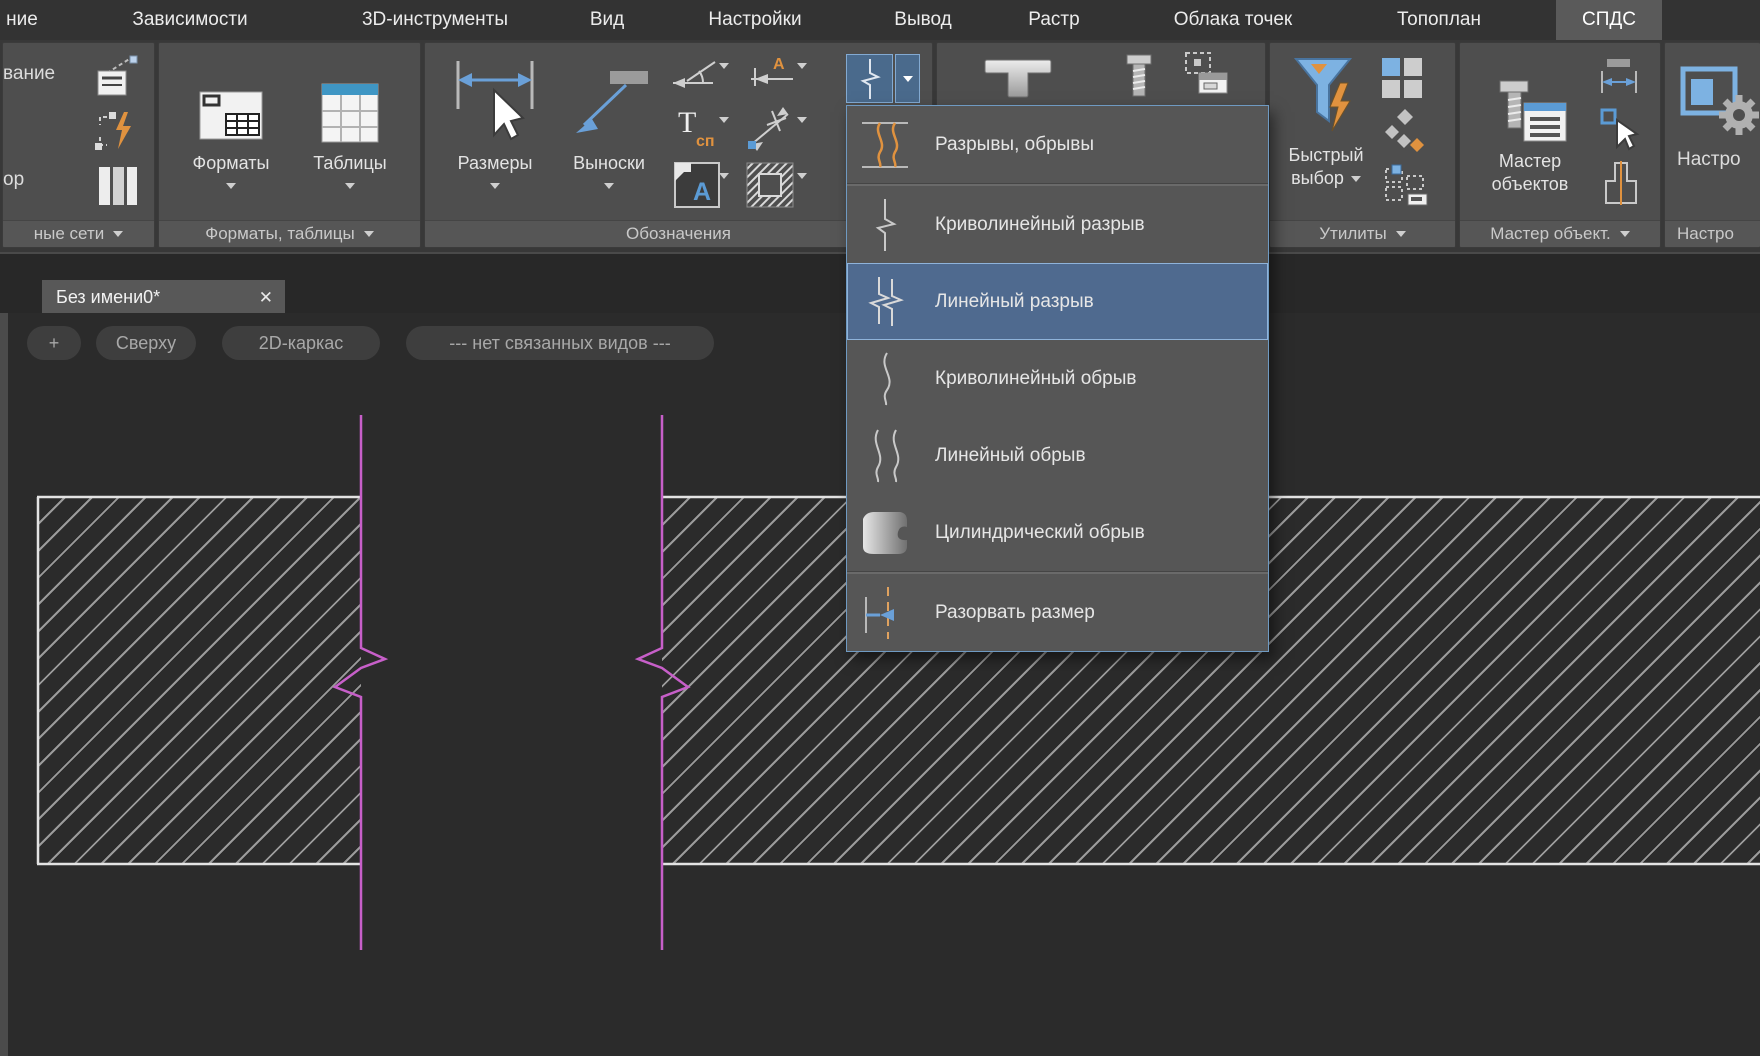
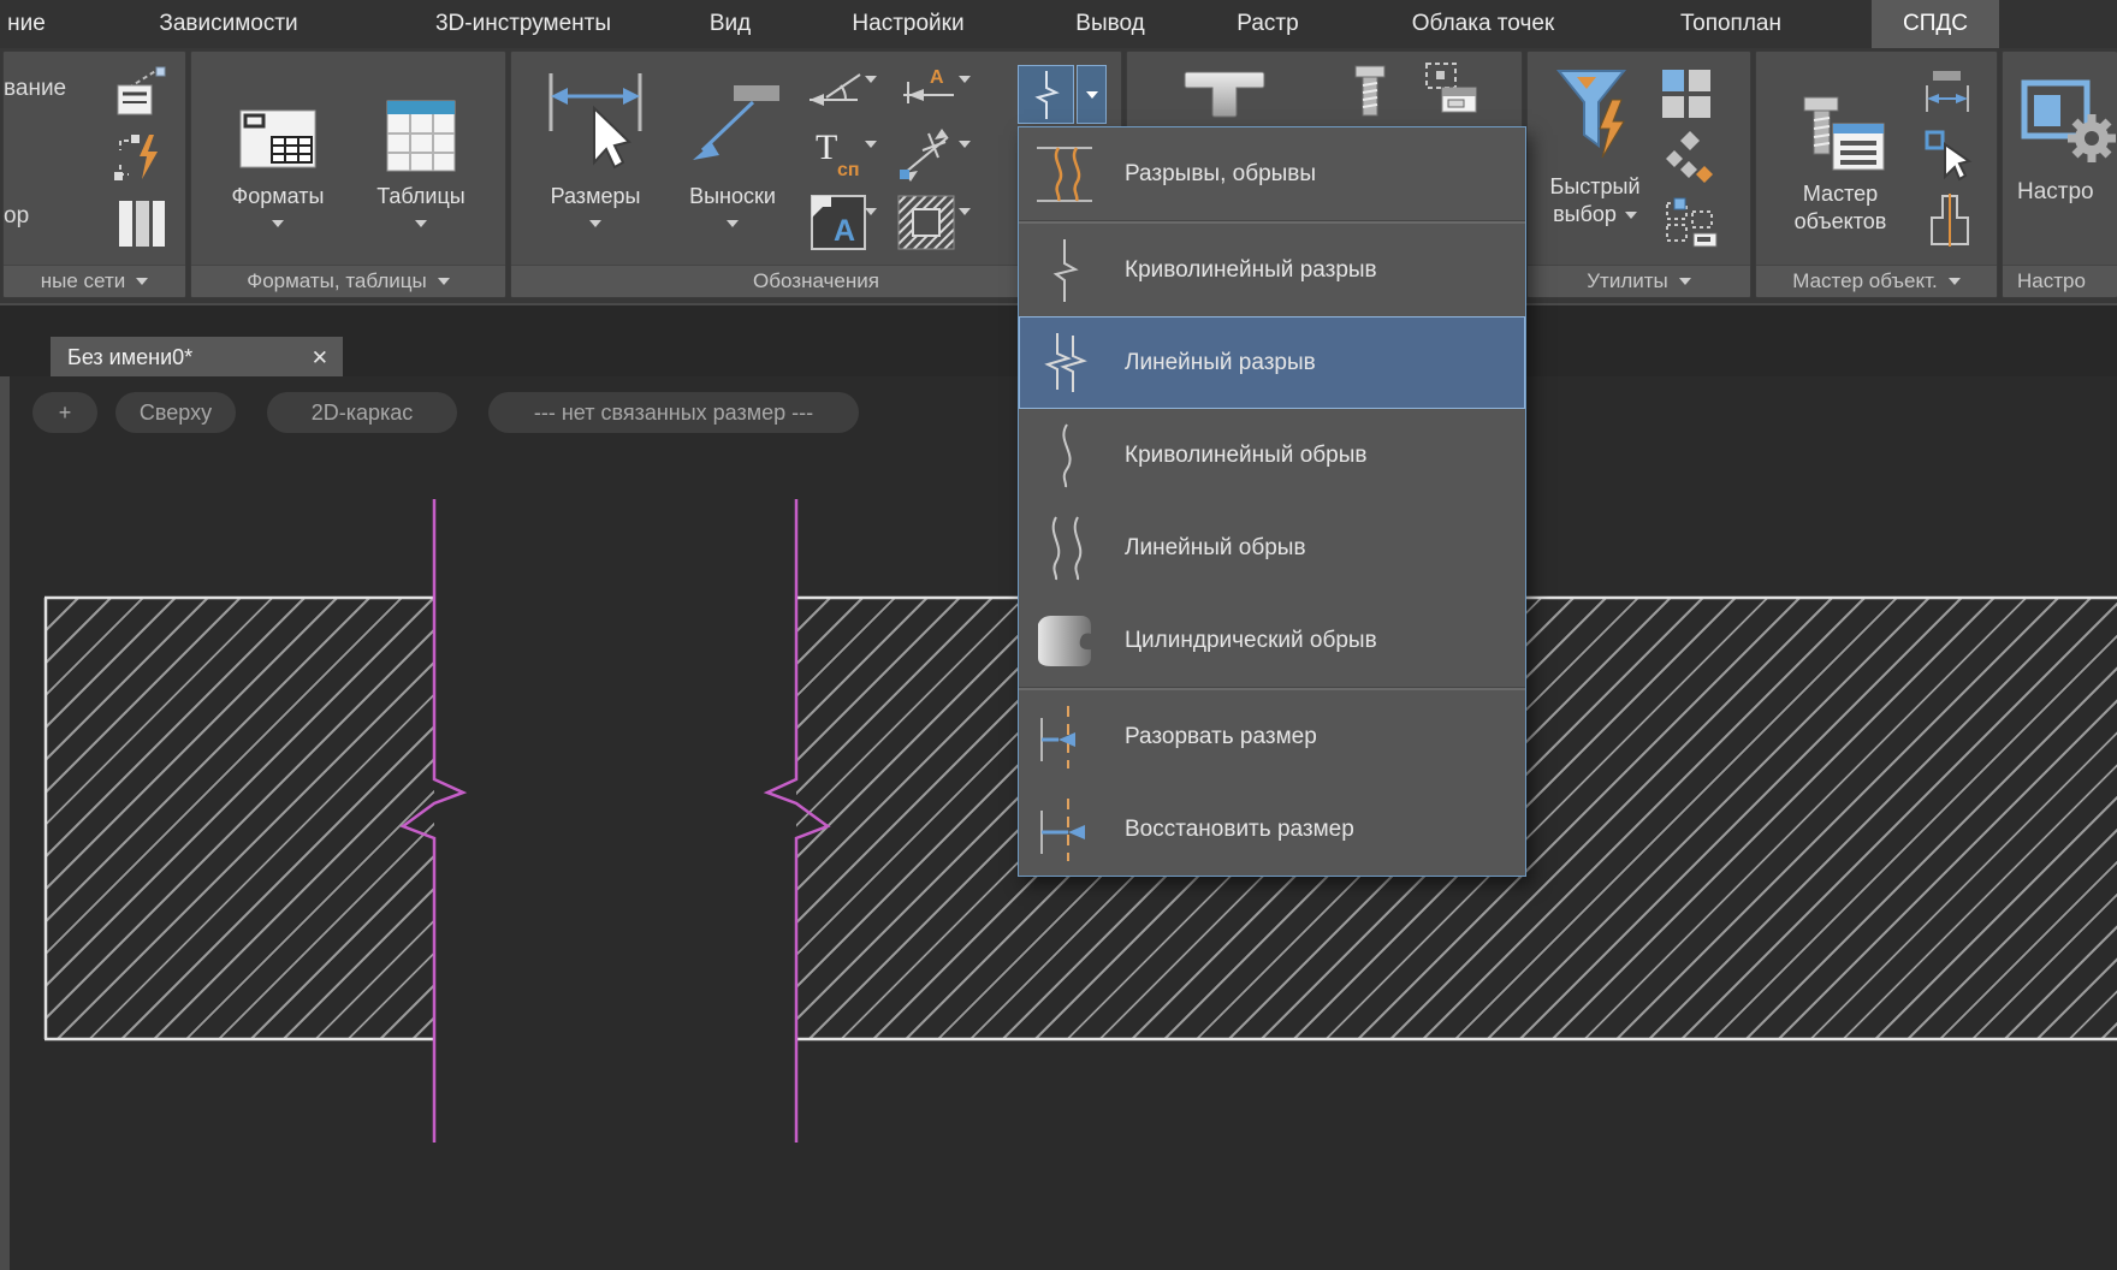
  ние
  Зависимости
  3D-инструменты
  Вид
  Настройки
  Вывод
  Растр
  Облака точек
  Топоплан
  СПДС
  вание
  ор
  ные сети
  Форматы
  Таблицы
  Форматы, таблицы
  Размеры
  Выноски
  A
  T
  сп
  A
  Обозначения
  Быстрый
  выбор
  Утилиты
  Мастер
  объектов
  Мастер объект.
  Настро
  Настро
  Без имени0*
  ✕
  +
  Сверху
  2D-каркас
- --- нет связанных видов ---
+ --- нет связанных размер ---
  Разрывы, обрывы
  Криволинейный разрыв
  Линейный разрыв
  Криволинейный обрыв
  Линейный обрыв
  Цилиндрический обрыв
  Разорвать размер
+ Восстановить размер
